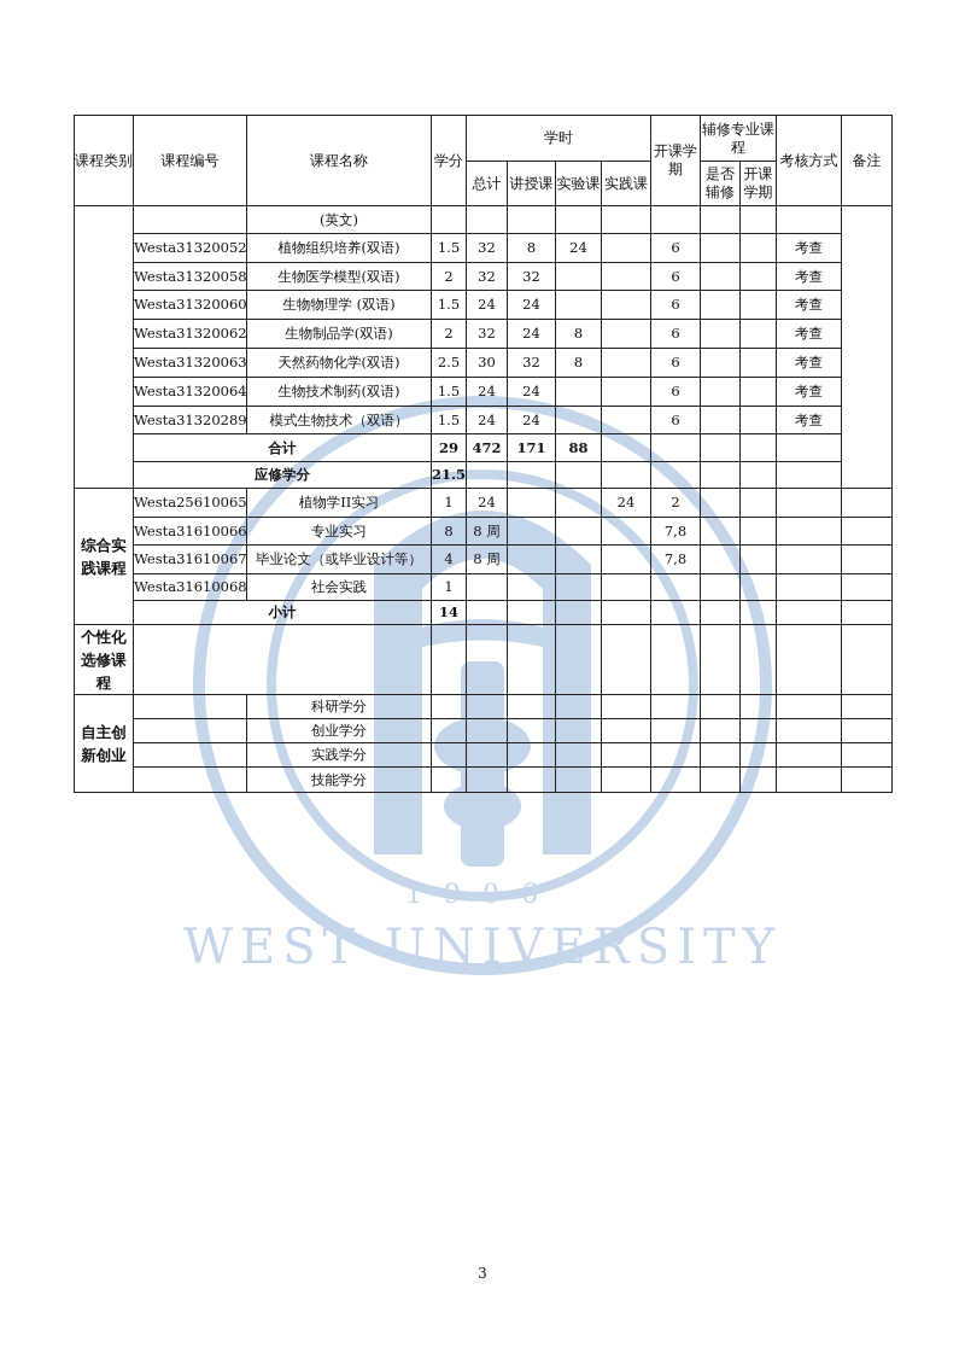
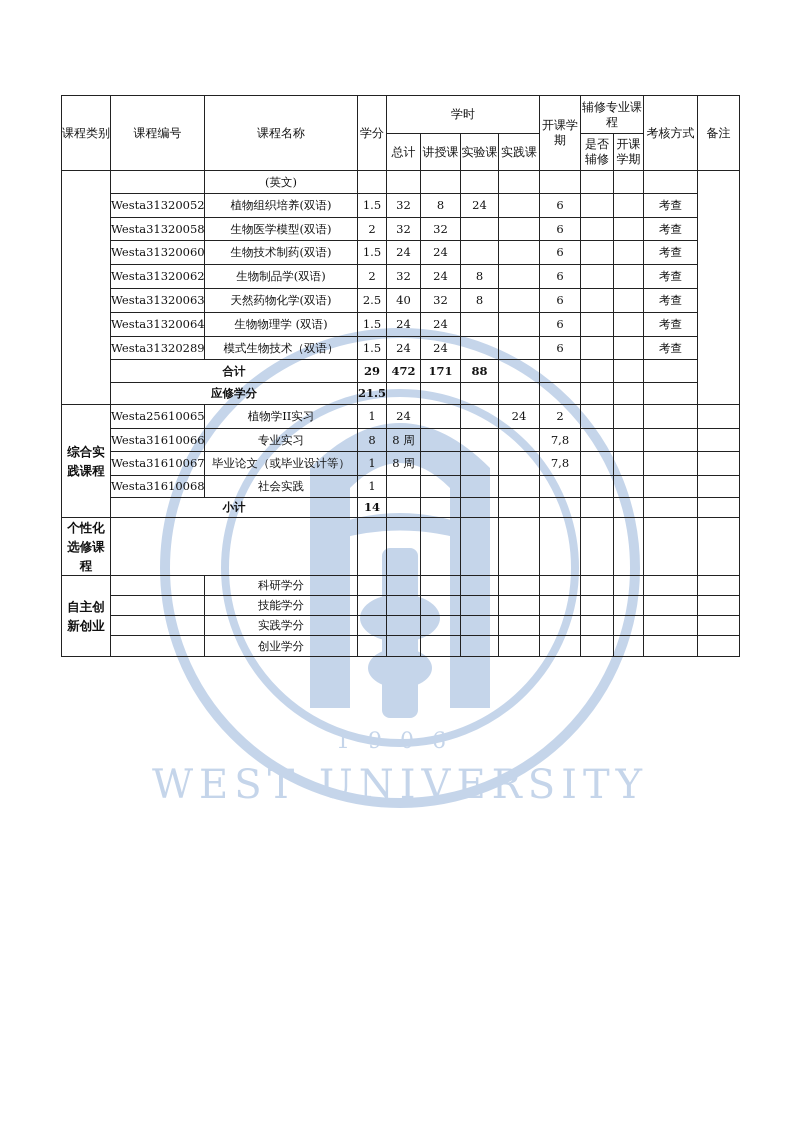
  WEST UNIVERSITY
  1906
  课程类别	课程编号	课程名称	学分	学时	开课学期	辅修专业课程	考核方式	备注
  总计	讲授课	实验课	实践课	是否辅修	开课学期
  		(英文)
  Westa31320052	植物组织培养(双语)	1.5	32	8	24		6			考查
  Westa31320058	生物医学模型(双语)	2	32	32			6			考查
- Westa31320060	生物物理学 (双语)	1.5	24	24			6			考查
+ Westa31320060	生物技术制药(双语)	1.5	24	24			6			考查
  Westa31320062	生物制品学(双语)	2	32	24	8		6			考查
- Westa31320063	天然药物化学(双语)	2.5	30	32	8		6			考查
+ Westa31320063	天然药物化学(双语)	2.5	40	32	8		6			考查
- Westa31320064	生物技术制药(双语)	1.5	24	24			6			考查
+ Westa31320064	生物物理学 (双语)	1.5	24	24			6			考查
  Westa31320289	模式生物技术（双语）	1.5	24	24			6			考查
  合计	29	472	171	88
  应修学分	21.5
  综合实践课程	Westa25610065	植物学II实习	1	24			24	2
  Westa31610066	专业实习	8	8 周				7,8
- Westa31610067	毕业论文（或毕业设计等）	4	8 周				7,8
+ Westa31610067	毕业论文（或毕业设计等）	1	8 周				7,8
  Westa31610068	社会实践	1
  小计	14
  个性化选修课程
  自主创新创业		科研学分
- 	创业学分
+ 	技能学分
  	实践学分
- 	技能学分
+ 	创业学分
- 3
